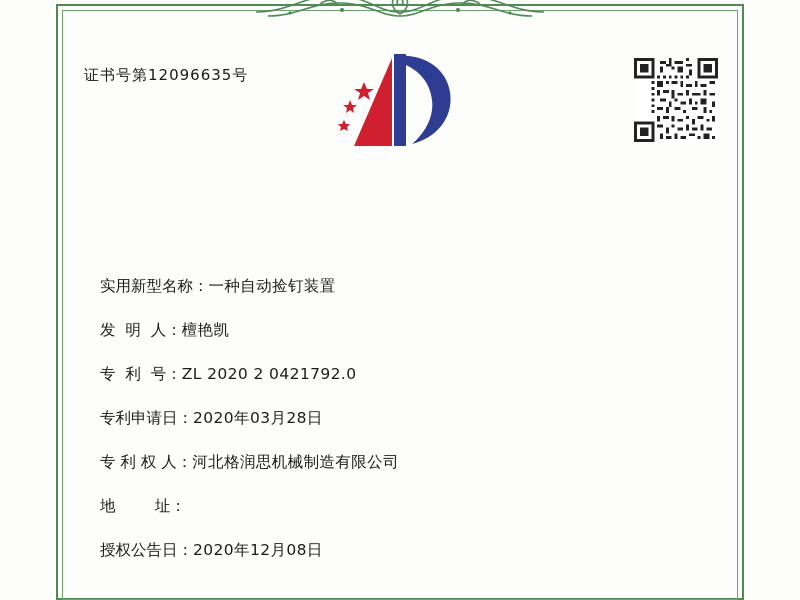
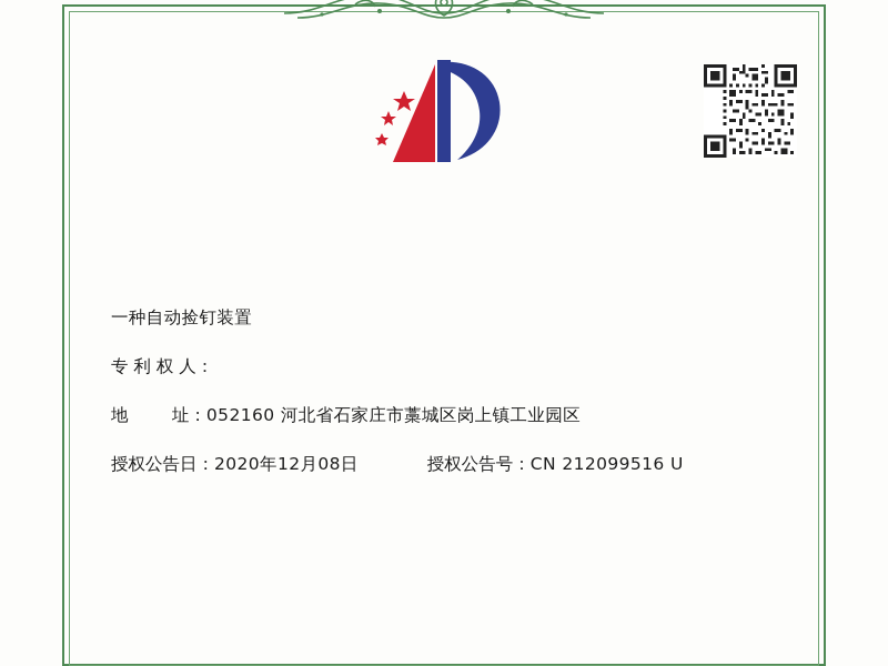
- 证书号第12096635号
- 实用新型名称：
  一种自动捡钉装置
- 发 明 人：
- 檀艳凯
- 专 利 号：
- ZL 2020 2 0421792.0
- 专利申请日：
- 2020年03月28日
  专 利 权 人：
- 河北格润思机械制造有限公司
  地 址：
+ 052160 河北省石家庄市藁城区岗上镇工业园区
  授权公告日：2020年12月08日
+ 授权公告号：
+ CN 212099516 U
